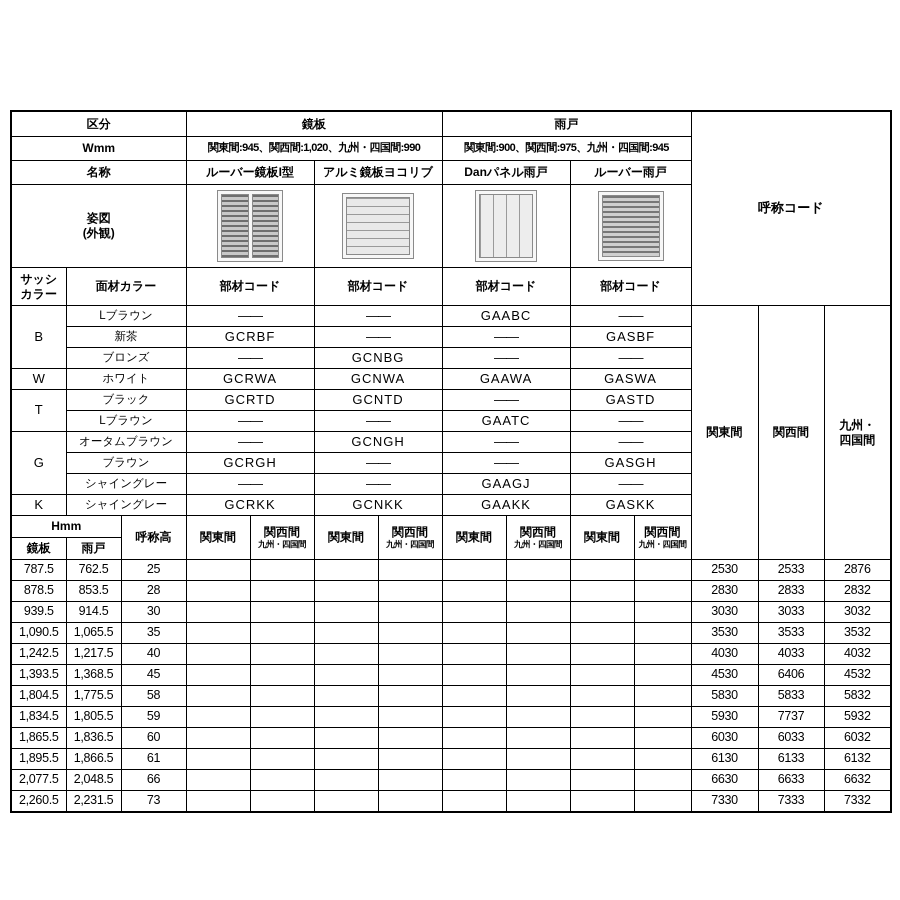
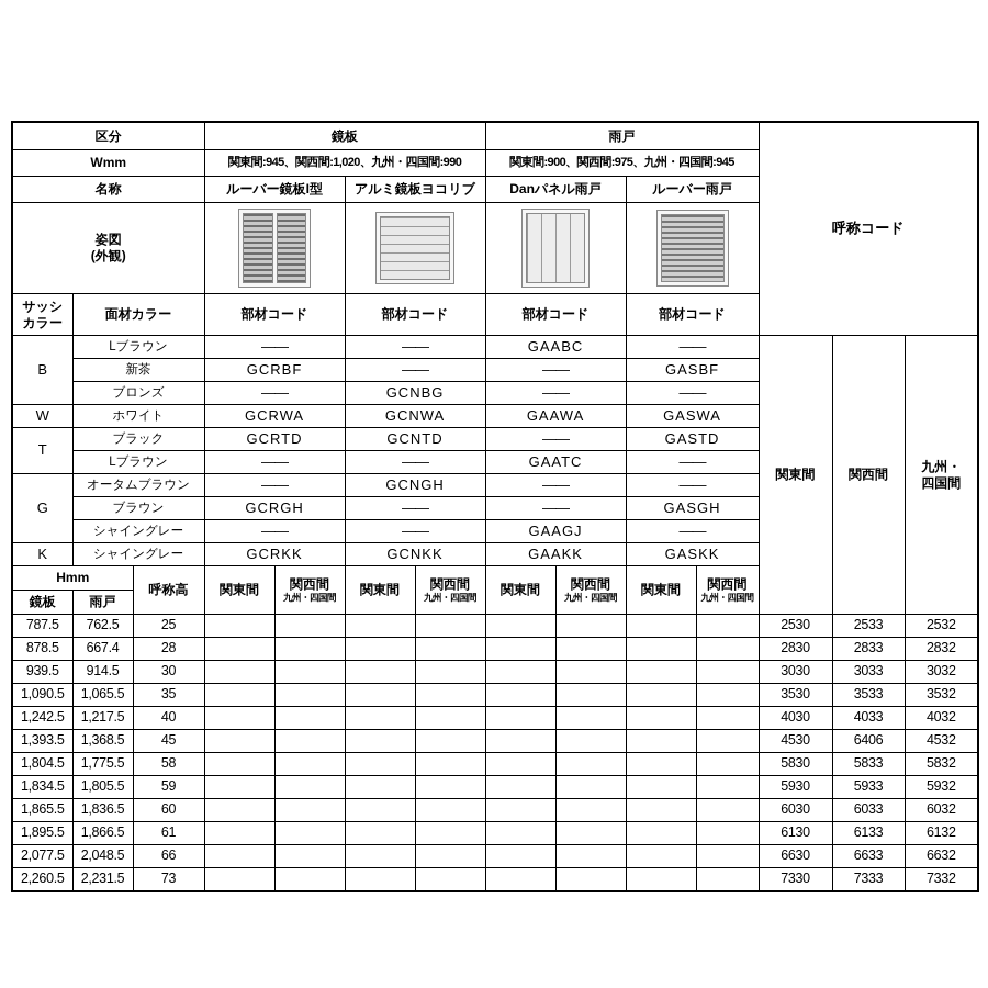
  区分	鏡板	雨戸	呼称コード
  Wmm	関東間:945、関西間:1,020、九州・四国間:990	関東間:900、関西間:975、九州・四国間:945
  名称	ルーバー鏡板I型	アルミ鏡板ヨコリブ	Danパネル雨戸	ルーバー雨戸
  姿図 (外観)
  サッシ カラー	面材カラー	部材コード	部材コード	部材コード	部材コード
  B	Lブラウン	――	――	GAABC	――	関東間	関西間	九州・ 四国間
  新茶	GCRBF	――	――	GASBF
  ブロンズ	――	GCNBG	――	――
  W	ホワイト	GCRWA	GCNWA	GAAWA	GASWA
  T	ブラック	GCRTD	GCNTD	――	GASTD
  Lブラウン	――	――	GAATC	――
  G	オータムブラウン	――	GCNGH	――	――
  ブラウン	GCRGH	――	――	GASGH
  シャイングレー	――	――	GAAGJ	――
  K	シャイングレー	GCRKK	GCNKK	GAAKK	GASKK
  Hmm	呼称高	関東間	関西間 九州・四国間	関東間	関西間 九州・四国間	関東間	関西間 九州・四国間	関東間	関西間 九州・四国間
  鏡板	雨戸
- 787.5	762.5	25									2530	2533	2876
+ 787.5	762.5	25									2530	2533	2532
- 878.5	853.5	28									2830	2833	2832
+ 878.5	667.4	28									2830	2833	2832
  939.5	914.5	30									3030	3033	3032
  1,090.5	1,065.5	35									3530	3533	3532
  1,242.5	1,217.5	40									4030	4033	4032
  1,393.5	1,368.5	45									4530	6406	4532
  1,804.5	1,775.5	58									5830	5833	5832
- 1,834.5	1,805.5	59									5930	7737	5932
+ 1,834.5	1,805.5	59									5930	5933	5932
  1,865.5	1,836.5	60									6030	6033	6032
  1,895.5	1,866.5	61									6130	6133	6132
  2,077.5	2,048.5	66									6630	6633	6632
  2,260.5	2,231.5	73									7330	7333	7332
